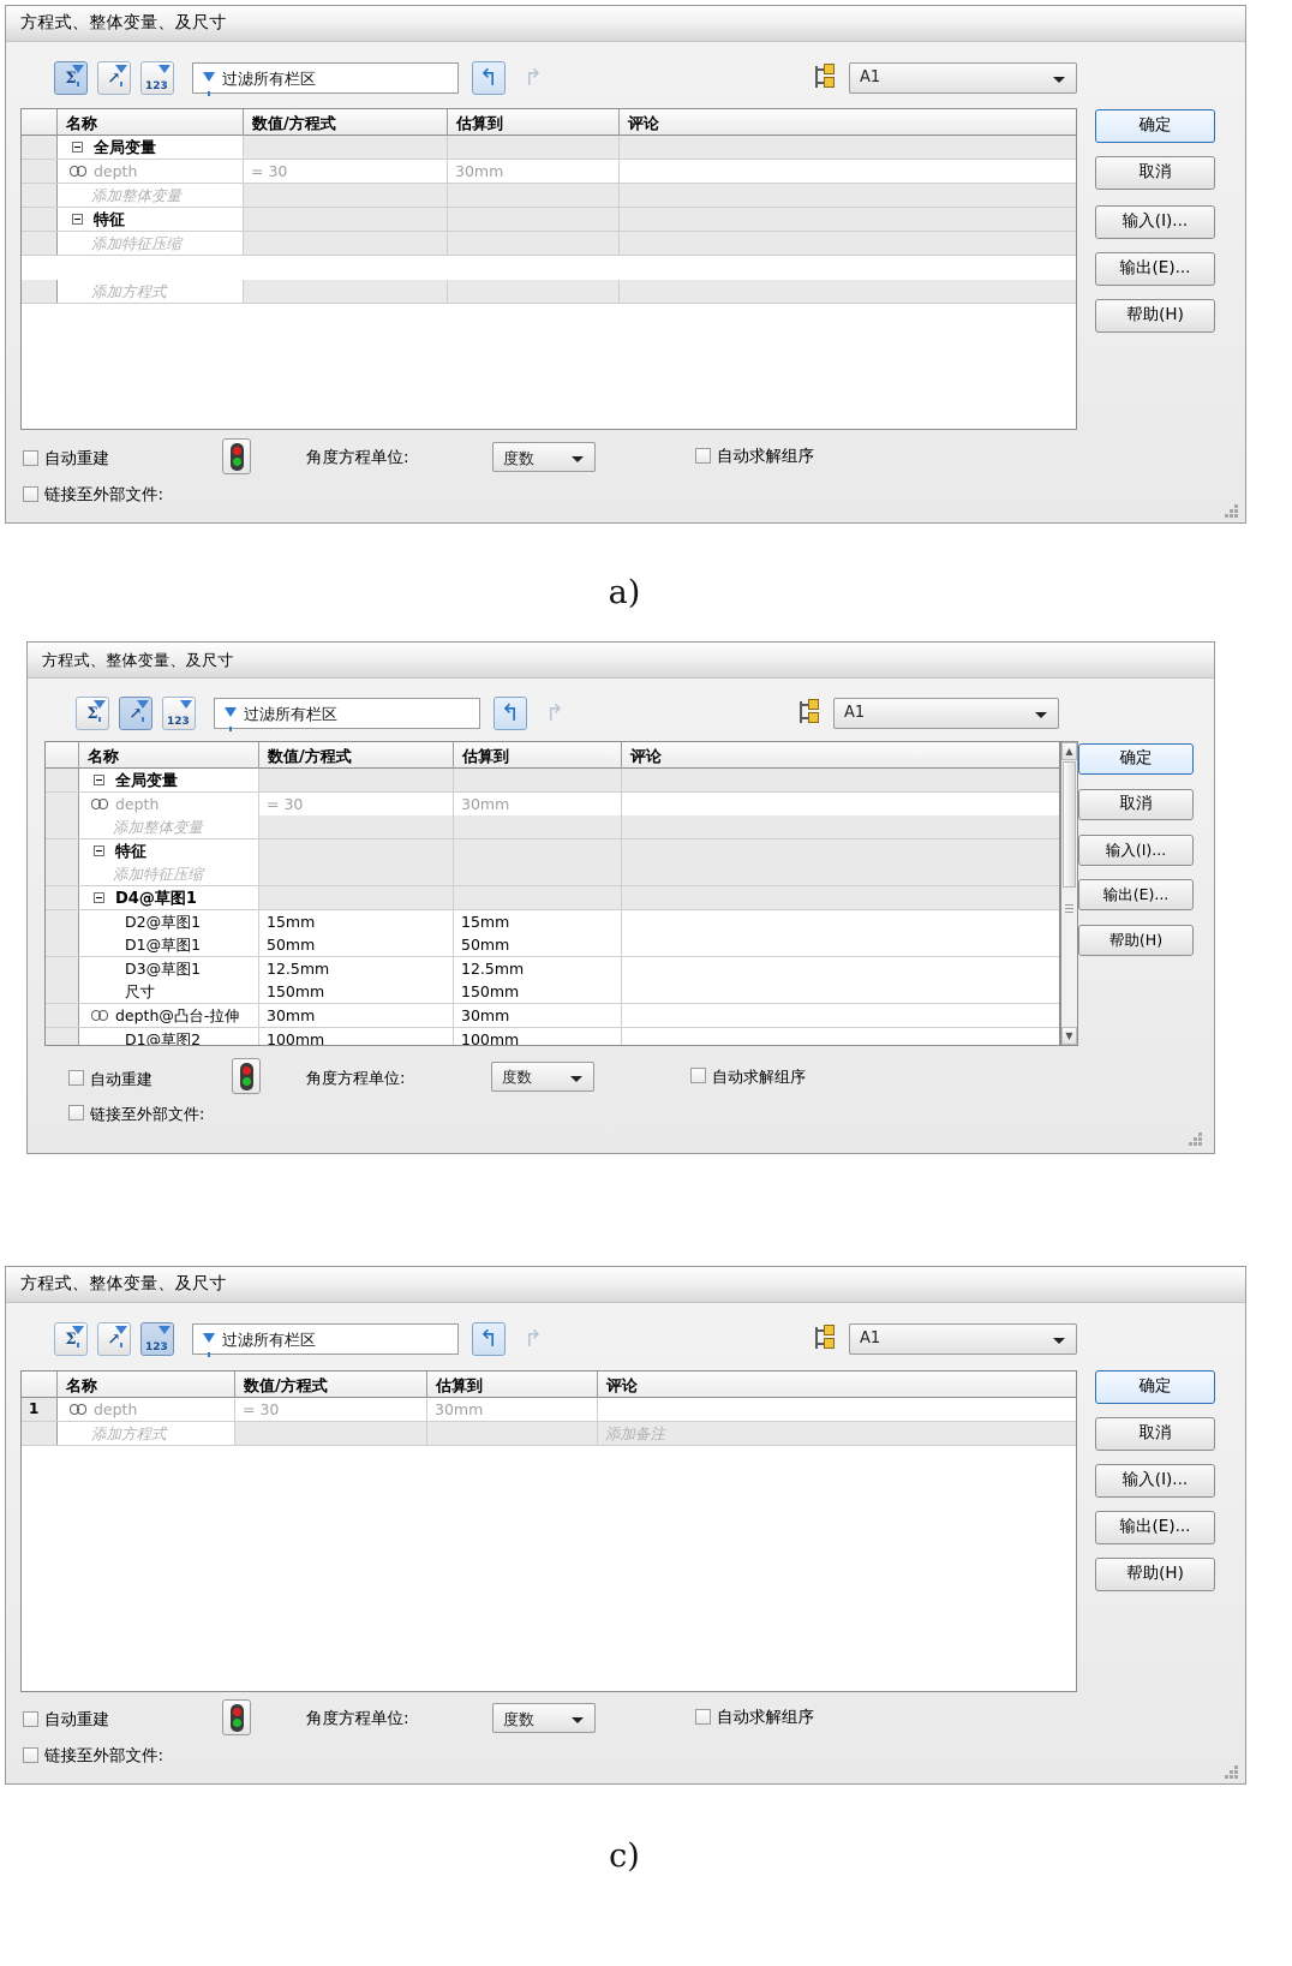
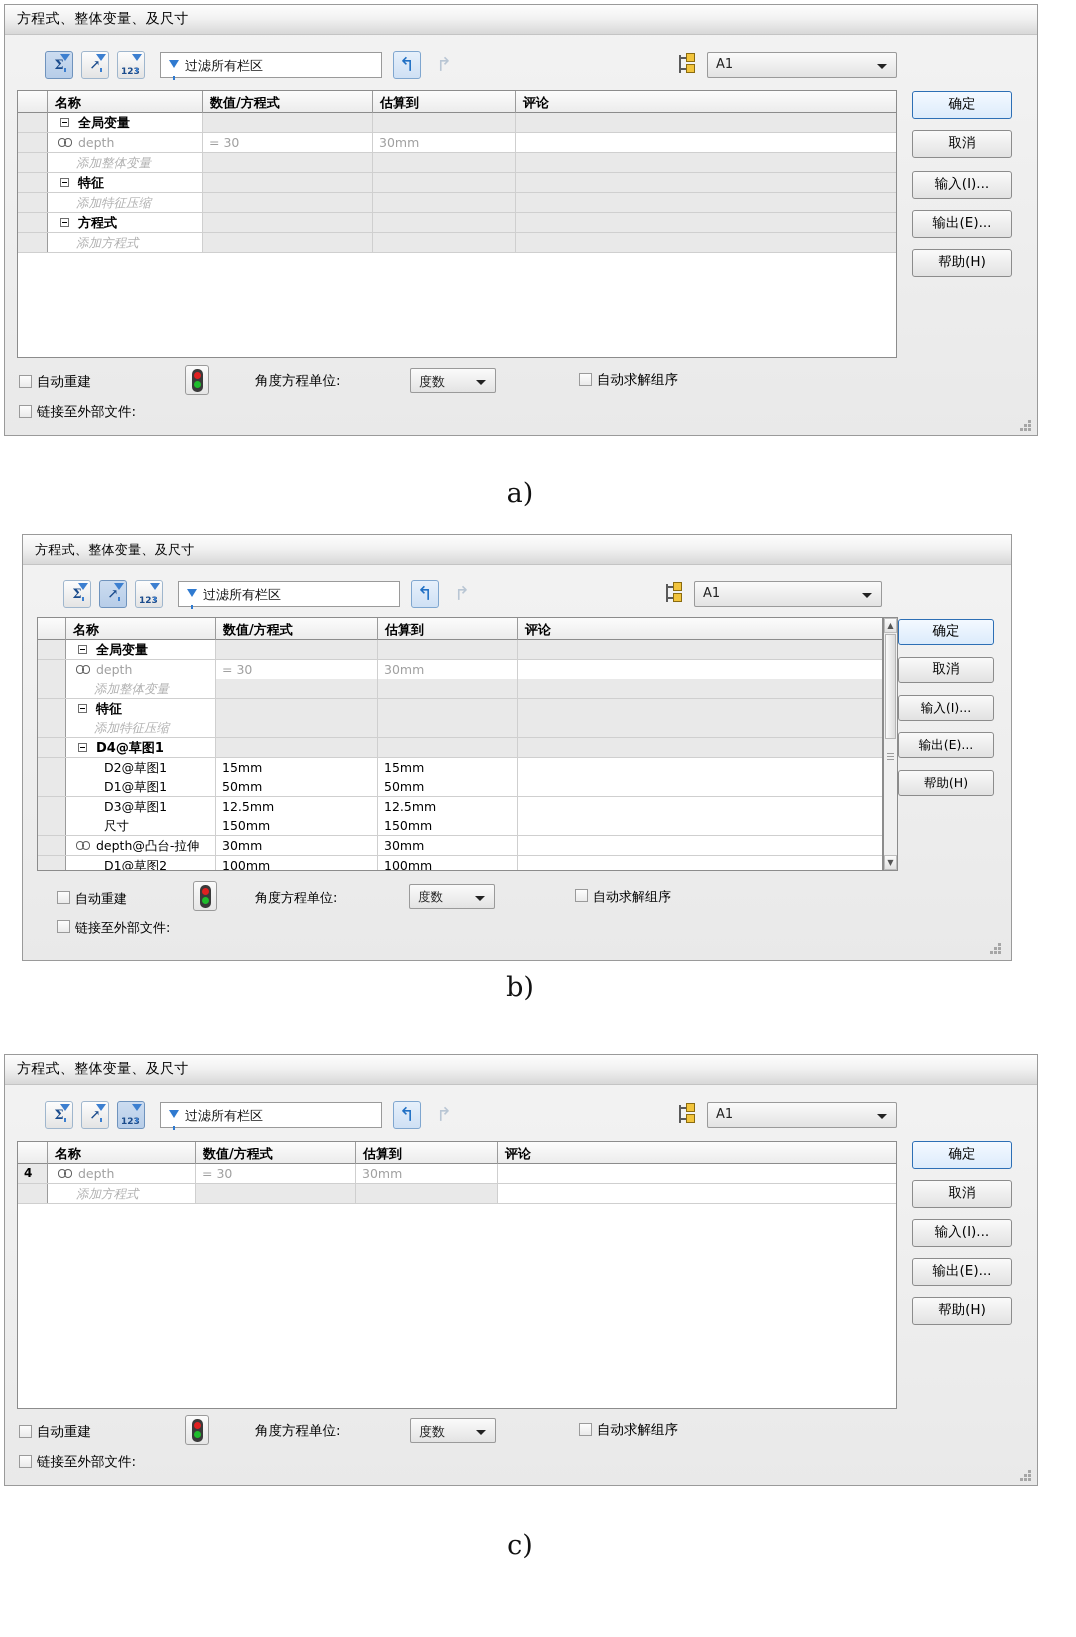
  方程式、整体变量、及尺寸
  Σ
  ↗
  123
  过滤所有栏区
  ↰
  ↱
  A1
  名称
  数值/方程式
  估算到
  评论
  全局变量
  depth
  = 30
  30mm
  添加整体变量
  特征
  添加特征压缩
+ 方程式
  添加方程式
  确定
  取消
  输入(I)...
  输出(E)...
  帮助(H)
  自动重建
  角度方程单位:
  度数
  自动求解组序
  链接至外部文件:
  a)
  方程式、整体变量、及尺寸
  Σ
  ↗
  123
  过滤所有栏区
  ↰
  ↱
  A1
  名称
  数值/方程式
  估算到
  评论
  全局变量
  depth
  = 30
  30mm
  添加整体变量
  特征
  添加特征压缩
  D4@草图1
  D2@草图1
  15mm
  15mm
  D1@草图1
  50mm
  50mm
  D3@草图1
  12.5mm
  12.5mm
  尺寸
  150mm
  150mm
  depth@凸台-拉伸
  30mm
  30mm
  D1@草图2
  100mm
  100mm
  ▲
  ▼
  确定
  取消
  输入(I)...
  输出(E)...
  帮助(H)
  自动重建
  角度方程单位:
  度数
  自动求解组序
  链接至外部文件:
+ b)
  方程式、整体变量、及尺寸
  Σ
  ↗
  123
  过滤所有栏区
  ↰
  ↱
  A1
  名称
  数值/方程式
  估算到
  评论
- 1
+ 4
  depth
  = 30
  30mm
  添加方程式
- 添加备注
  确定
  取消
  输入(I)...
  输出(E)...
  帮助(H)
  自动重建
  角度方程单位:
  度数
  自动求解组序
  链接至外部文件:
  c)
